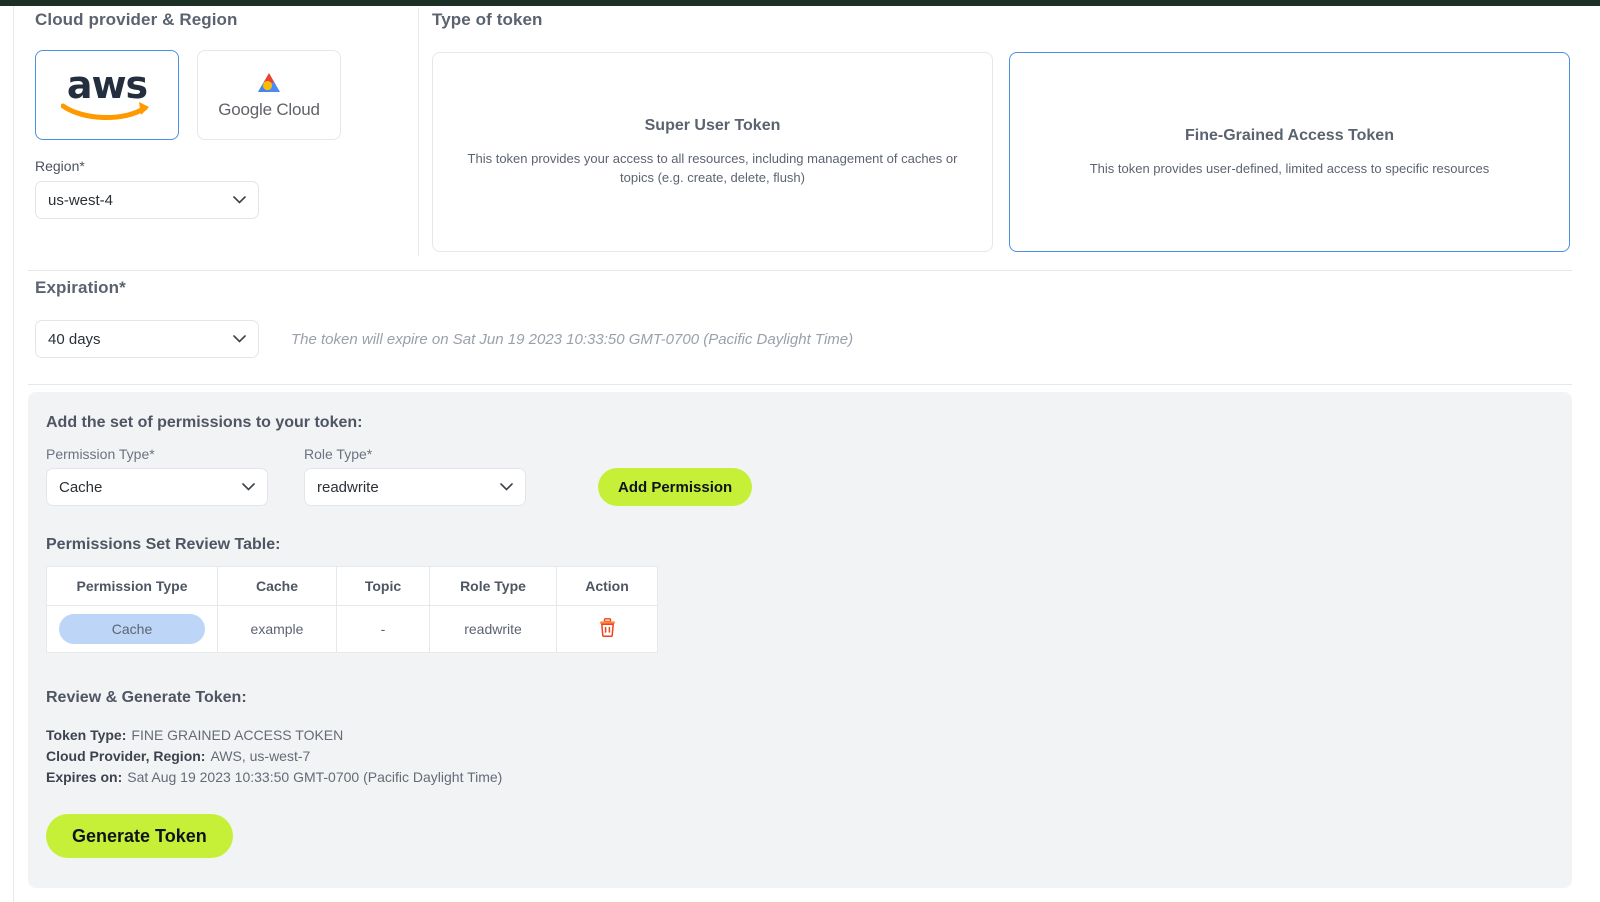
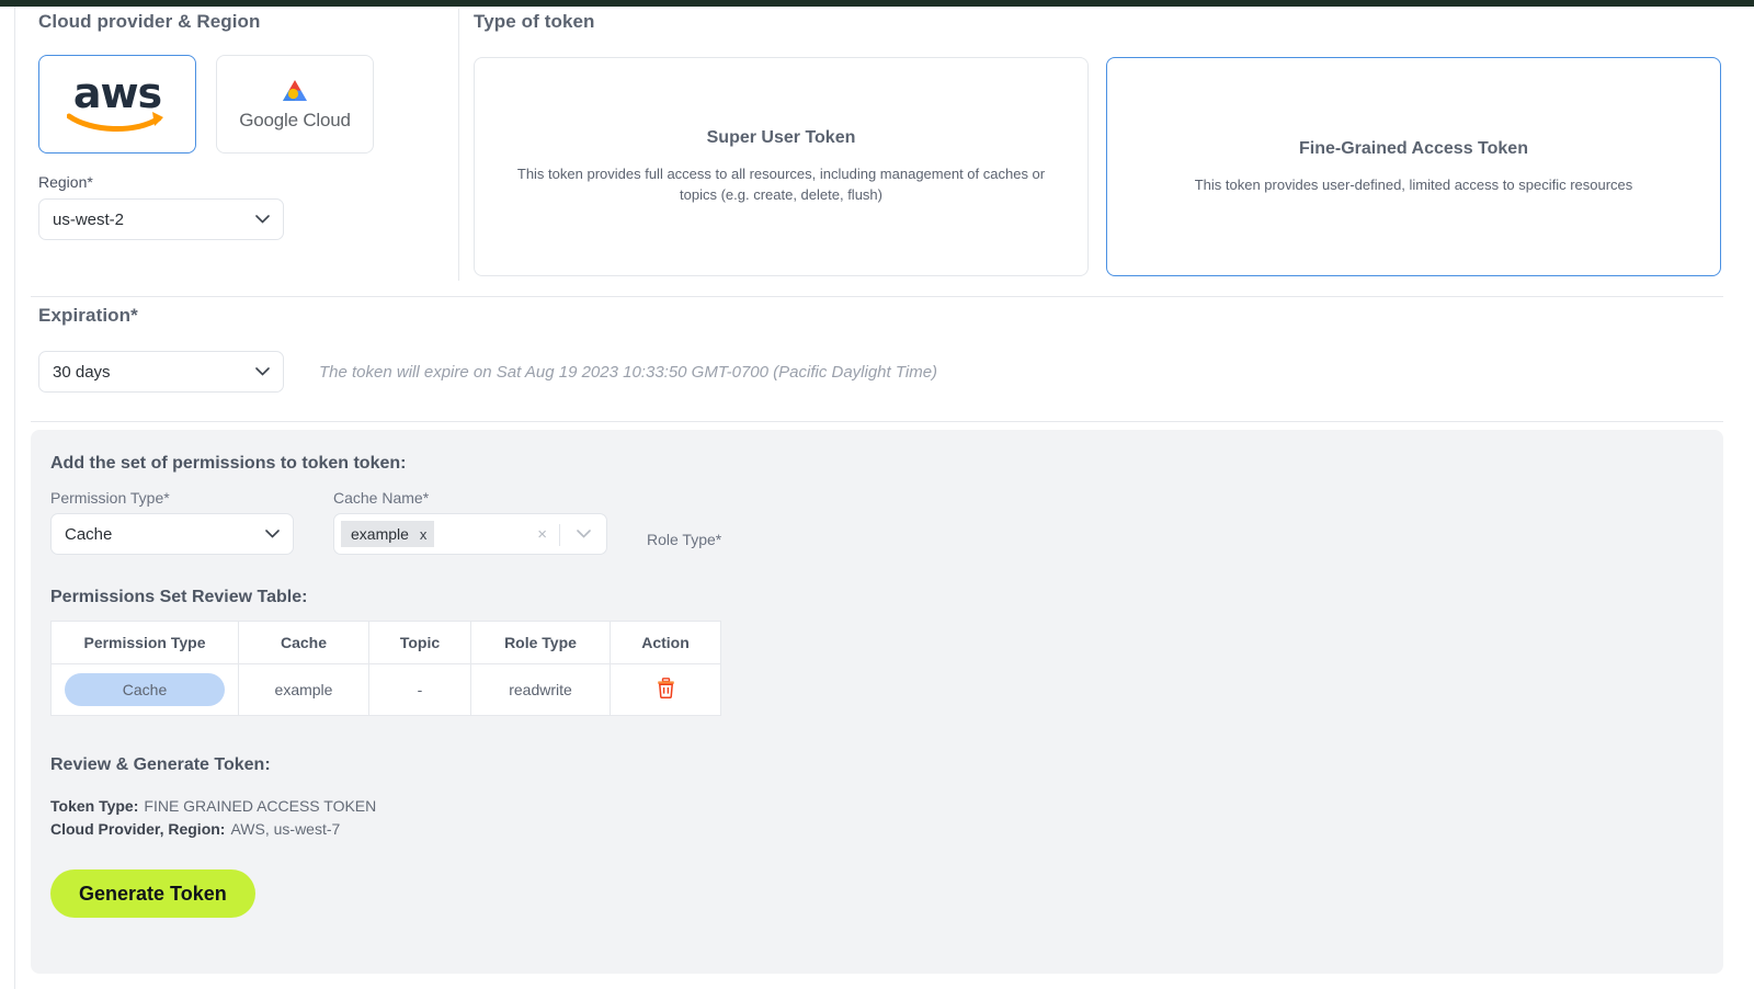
  Cloud provider & Region
  aws
  Google Cloud
  Region*
- us-west-4
+ us-west-2
  Type of token
  Super User Token
- This token provides your access to all resources, including management of caches or topics (e.g. create, delete, flush)
+ This token provides full access to all resources, including management of caches or topics (e.g. create, delete, flush)
  Fine-Grained Access Token
  This token provides user-defined, limited access to specific resources
  Expiration*
- 40 days
+ 30 days
- The token will expire on Sat Jun 19 2023 10:33:50 GMT-0700 (Pacific Daylight Time)
+ The token will expire on Sat Aug 19 2023 10:33:50 GMT-0700 (Pacific Daylight Time)
- Add the set of permissions to your token:
+ Add the set of permissions to token token:
  Permission Type*
  Cache
+ Cache Name*
+ example
+ x
+ ×
  Role Type*
- readwrite
- Add Permission
  Permissions Set Review Table:
  Permission Type	Cache	Topic	Role Type	Action
  Cache	example	-	readwrite
  Review & Generate Token:
  Token Type: FINE GRAINED ACCESS TOKEN
  Cloud Provider, Region: AWS, us-west-7
- Expires on: Sat Aug 19 2023 10:33:50 GMT-0700 (Pacific Daylight Time)
  Generate Token
